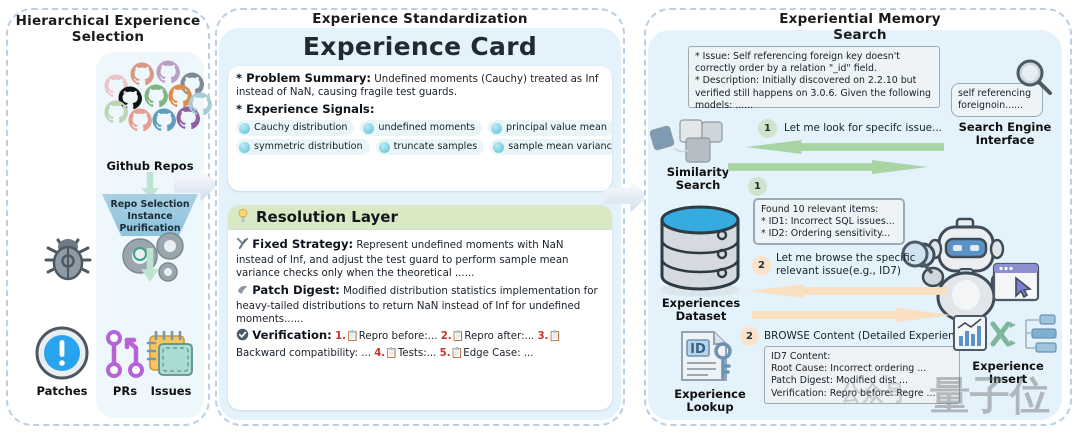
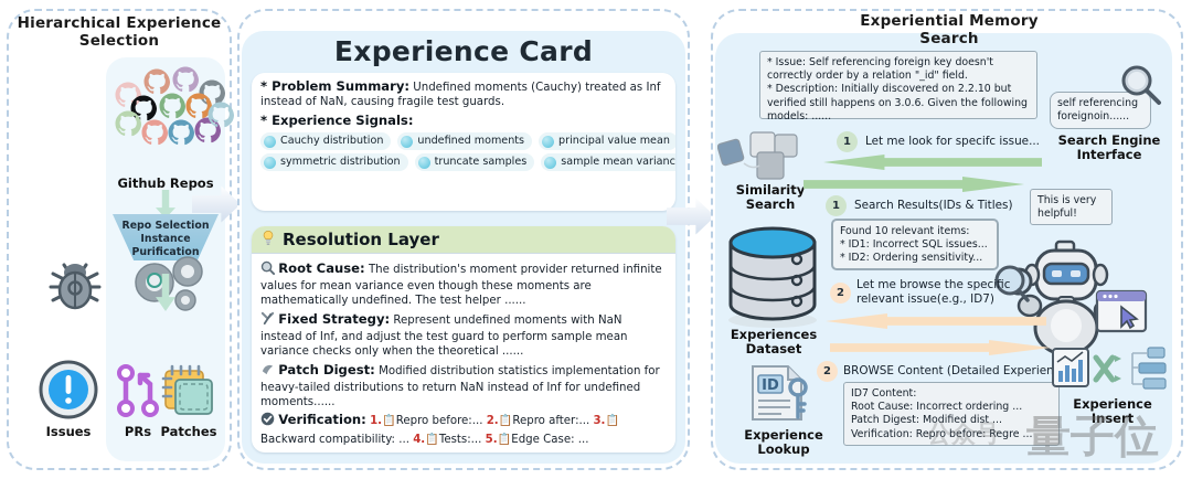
  Hierarchical Experience
  Selection
  Github Repos
  Repo Selection
  Instance Purification
- Patches
+ Issues
  PRs
- Issues
+ Patches
- Experience Standardization
  Experience Card
  * Problem Summary: Undefined moments (Cauchy) treated as Inf instead of NaN, causing fragile test guards.
  * Experience Signals:
  Cauchy distribution
  undefined moments
  principal value mean
  symmetric distribution
  truncate samples
  sample mean varianc
  Resolution Layer
+ Root Cause: The distribution's moment provider returned infinite values for mean variance even though these moments are mathematically undefined. The test helper ......
  Fixed Strategy: Represent undefined moments with NaN instead of Inf, and adjust the test guard to perform sample mean variance checks only when the theoretical ......
  Patch Digest: Modified distribution statistics implementation for heavy-tailed distributions to return NaN instead of Inf for undefined moments......
  Verification: 1.📋Repro before:... 2.📋Repro after:... 3.📋Backward compatibility: ... 4.📋Tests:... 5.📋Edge Case: ...
  Experiential Memory
  Search
  * Issue: Self referencing foreign key doesn't correctly order by a relation "_id" field.
  * Description: Initially discovered on 2.2.10 but verified still happens on 3.0.6. Given the following models: ......
  self referencing foreignoin......
  Search Engine
  Interface
  Similarity
  Search
  Experiences
  Dataset
  ID
  Experience
  Lookup
  1
  Let me look for specifc issue...
  1
+ Search Results(IDs & Titles)
  Found 10 relevant items:
  * ID1: Incorrect SQL issues...
  * ID2: Ordering sensitivity...
+ This is very helpful!
  2
  Let me browse the specific
  relevant issue(e.g., ID7)
  2
  BROWSE Content (Detailed Experien
  ID7 Content:
  Root Cause: Incorrect ordering ...
  Patch Digest: Modified dist ...
  Verification: Repro before: Regre ...
  Experience
  Insert
  公众号
  量子位
